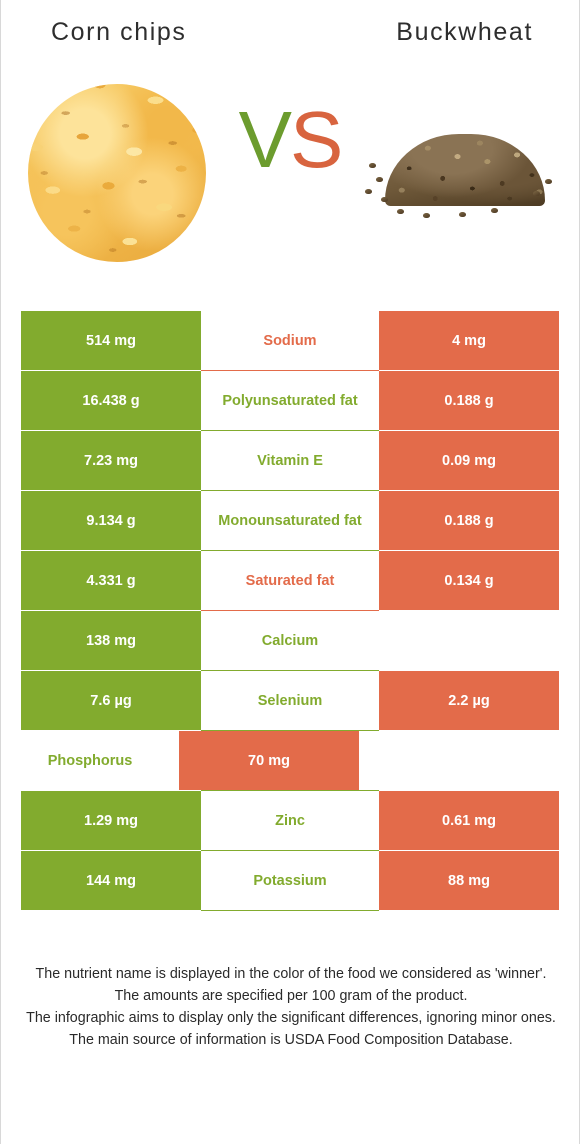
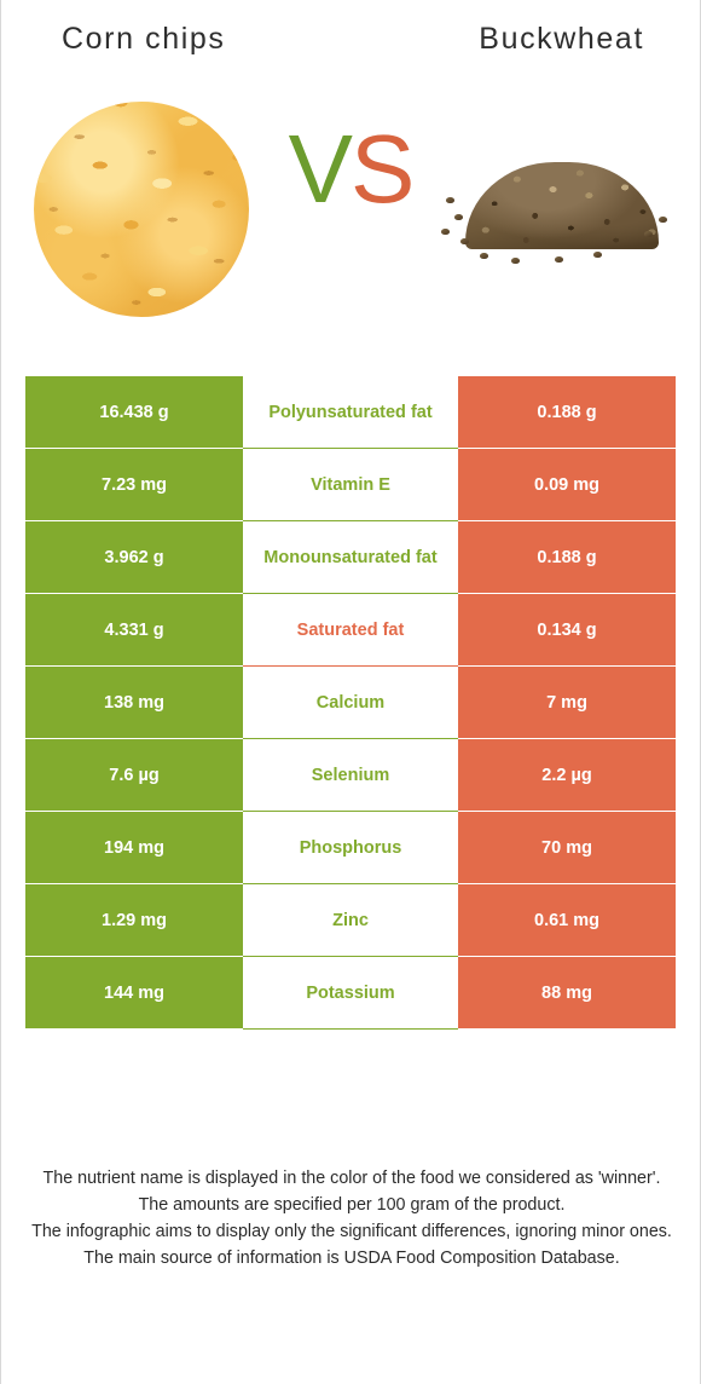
  Corn chips
  Buckwheat
  VS
- 514 mg
- Sodium
- 4 mg
  16.438 g
  Polyunsaturated fat
  0.188 g
  7.23 mg
  Vitamin E
  0.09 mg
- 9.134 g
+ 3.962 g
  Monounsaturated fat
  0.188 g
  4.331 g
  Saturated fat
  0.134 g
  138 mg
  Calcium
+ 7 mg
  7.6 µg
  Selenium
  2.2 µg
+ 194 mg
  Phosphorus
  70 mg
  1.29 mg
  Zinc
  0.61 mg
  144 mg
  Potassium
  88 mg
  The nutrient name is displayed in the color of the food we considered as 'winner'.
  The amounts are specified per 100 gram of the product.
  The infographic aims to display only the significant differences, ignoring minor ones.
  The main source of information is USDA Food Composition Database.
